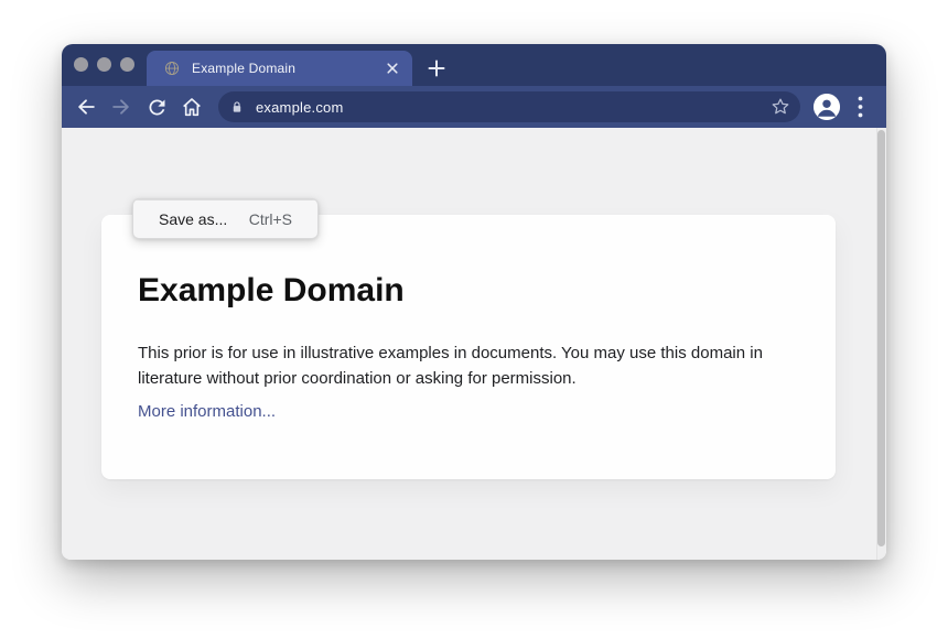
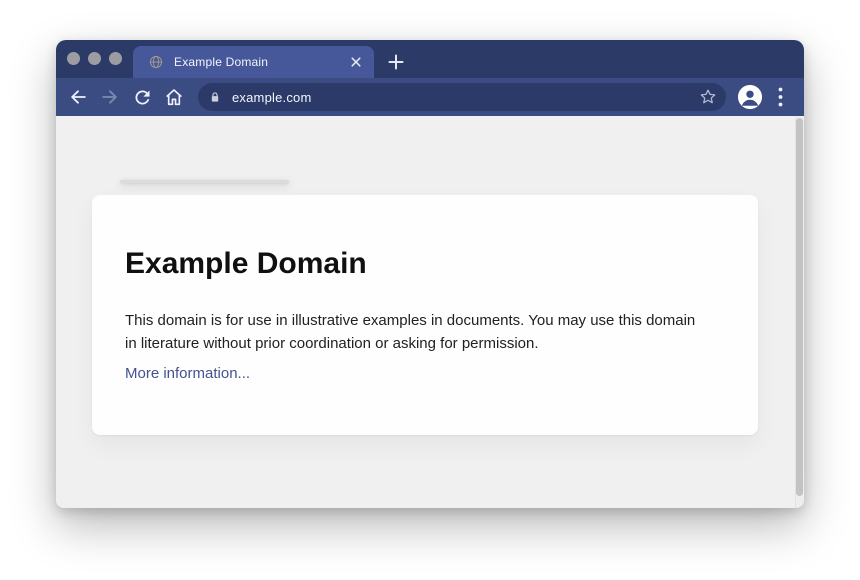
  Example Domain
  example.com
  Example Domain
- This prior is for use in illustrative examples in documents. You may use this domain in literature without prior coordination or asking for permission.
+ This domain is for use in illustrative examples in documents. You may use this domain in literature without prior coordination or asking for permission.
  More information...
- Save as...
- Ctrl+S
